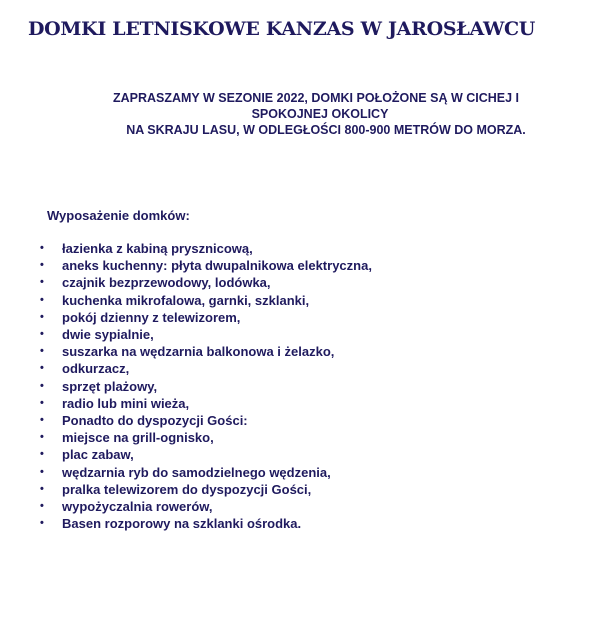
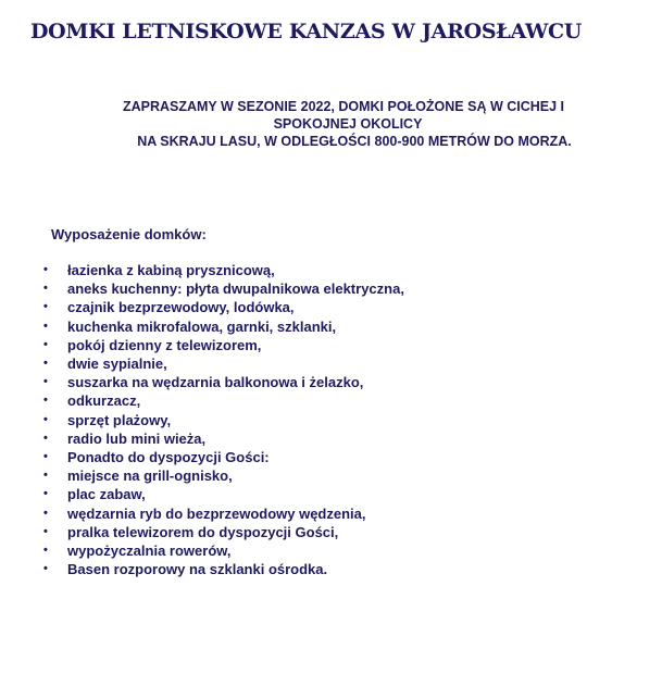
  DOMKI LETNISKOWE KANZAS W JAROSŁAWCU
  ZAPRASZAMY W SEZONIE 2022, DOMKI POŁOŻONE SĄ W CICHEJ I
  SPOKOJNEJ OKOLICY
  NA SKRAJU LASU, W ODLEGŁOŚCI 800-900 METRÓW DO MORZA.
  Wyposażenie domków:
  •
  łazienka z kabiną prysznicową,
  •
  aneks kuchenny: płyta dwupalnikowa elektryczna,
  •
  czajnik bezprzewodowy, lodówka,
  •
  kuchenka mikrofalowa, garnki, szklanki,
  •
  pokój dzienny z telewizorem,
  •
  dwie sypialnie,
  •
  suszarka na wędzarnia balkonowa i żelazko,
  •
  odkurzacz,
  •
  sprzęt plażowy,
  •
  radio lub mini wieża,
  •
  Ponadto do dyspozycji Gości:
  •
  miejsce na grill-ognisko,
  •
  plac zabaw,
  •
- wędzarnia ryb do samodzielnego wędzenia,
+ wędzarnia ryb do bezprzewodowy wędzenia,
  •
  pralka telewizorem do dyspozycji Gości,
  •
  wypożyczalnia rowerów,
  •
  Basen rozporowy na szklanki ośrodka.
